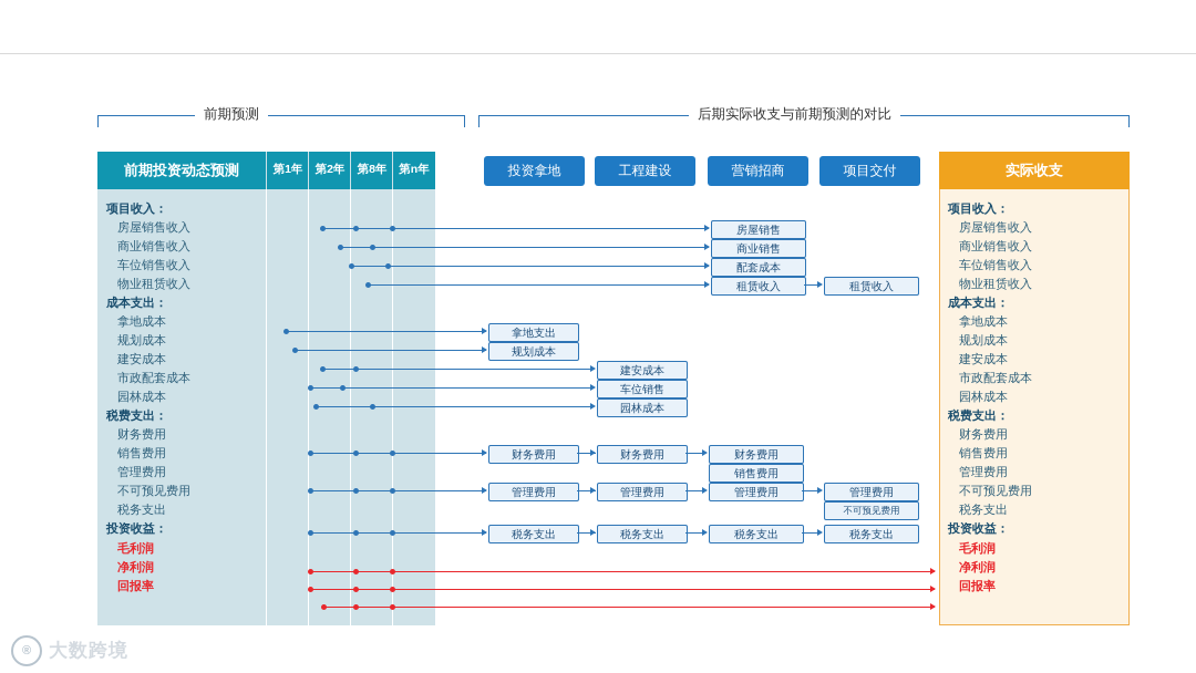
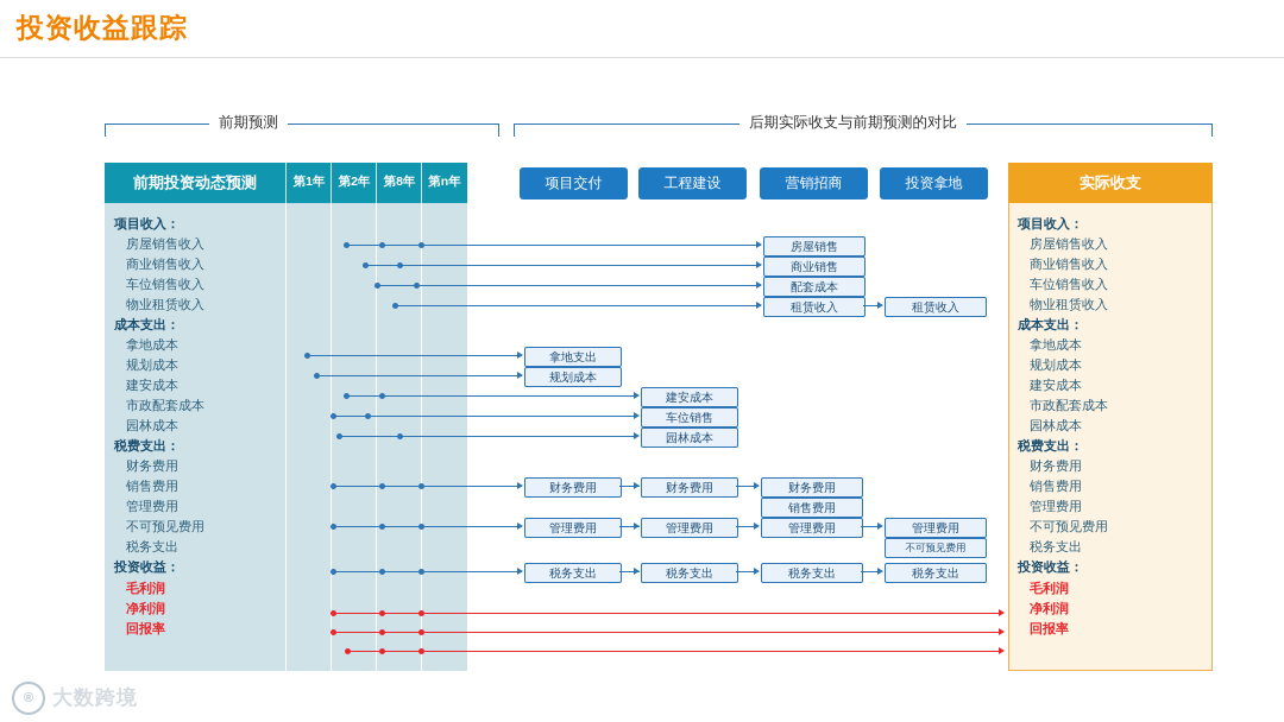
+ 投资收益跟踪
  前期预测
  后期实际收支与前期预测的对比
  前期投资动态预测
  第1年
  第2年
  第8年
  第n年
  项目收入：
  房屋销售收入
  商业销售收入
  车位销售收入
  物业租赁收入
  成本支出：
  拿地成本
  规划成本
  建安成本
  市政配套成本
  园林成本
  税费支出：
  财务费用
  销售费用
  管理费用
  不可预见费用
  税务支出
  投资收益：
  毛利润
  净利润
  回报率
- 投资拿地
+ 项目交付
  工程建设
  营销招商
- 项目交付
+ 投资拿地
  实际收支
  项目收入：
  房屋销售收入
  商业销售收入
  车位销售收入
  物业租赁收入
  成本支出：
  拿地成本
  规划成本
  建安成本
  市政配套成本
  园林成本
  税费支出：
  财务费用
  销售费用
  管理费用
  不可预见费用
  税务支出
  投资收益：
  毛利润
  净利润
  回报率
  房屋销售
  商业销售
  配套成本
  租赁收入
  租赁收入
  拿地支出
  规划成本
  建安成本
  车位销售
  园林成本
  财务费用
  财务费用
  财务费用
  销售费用
  管理费用
  管理费用
  管理费用
  管理费用
  不可预见费用
  税务支出
  税务支出
  税务支出
  税务支出
  ®
  大数跨境
